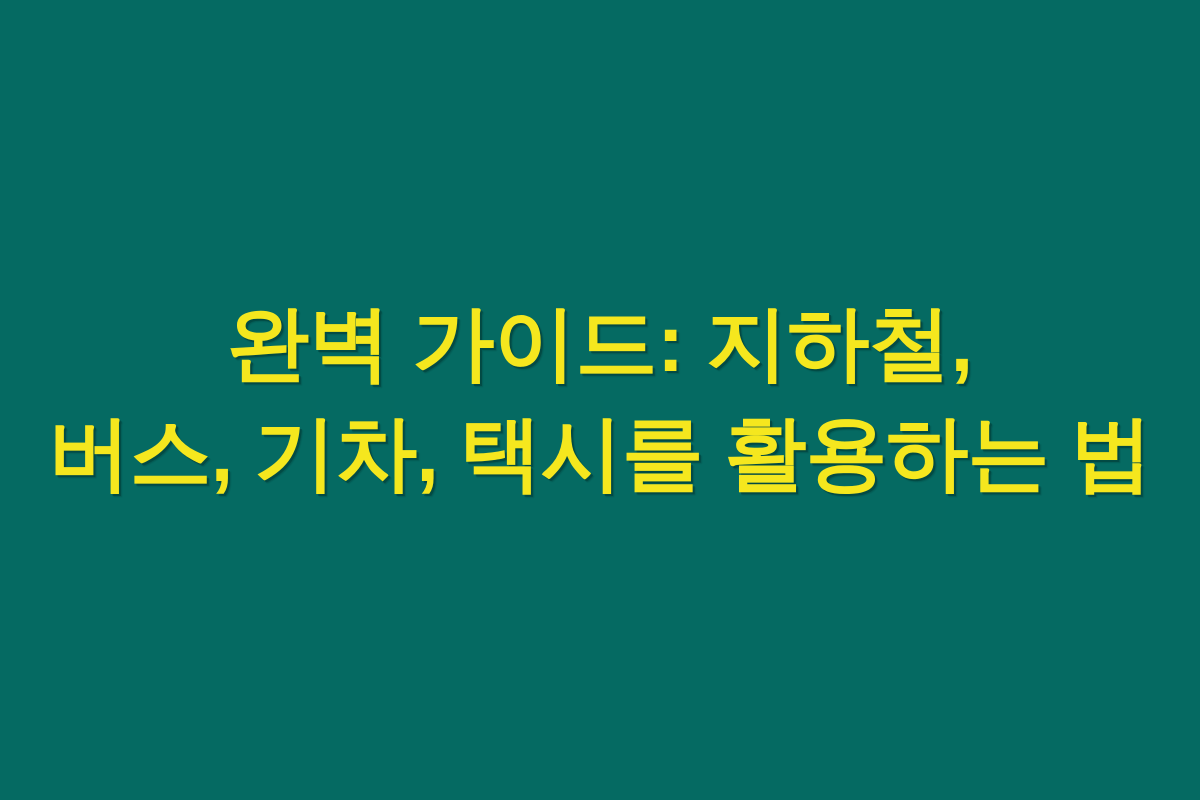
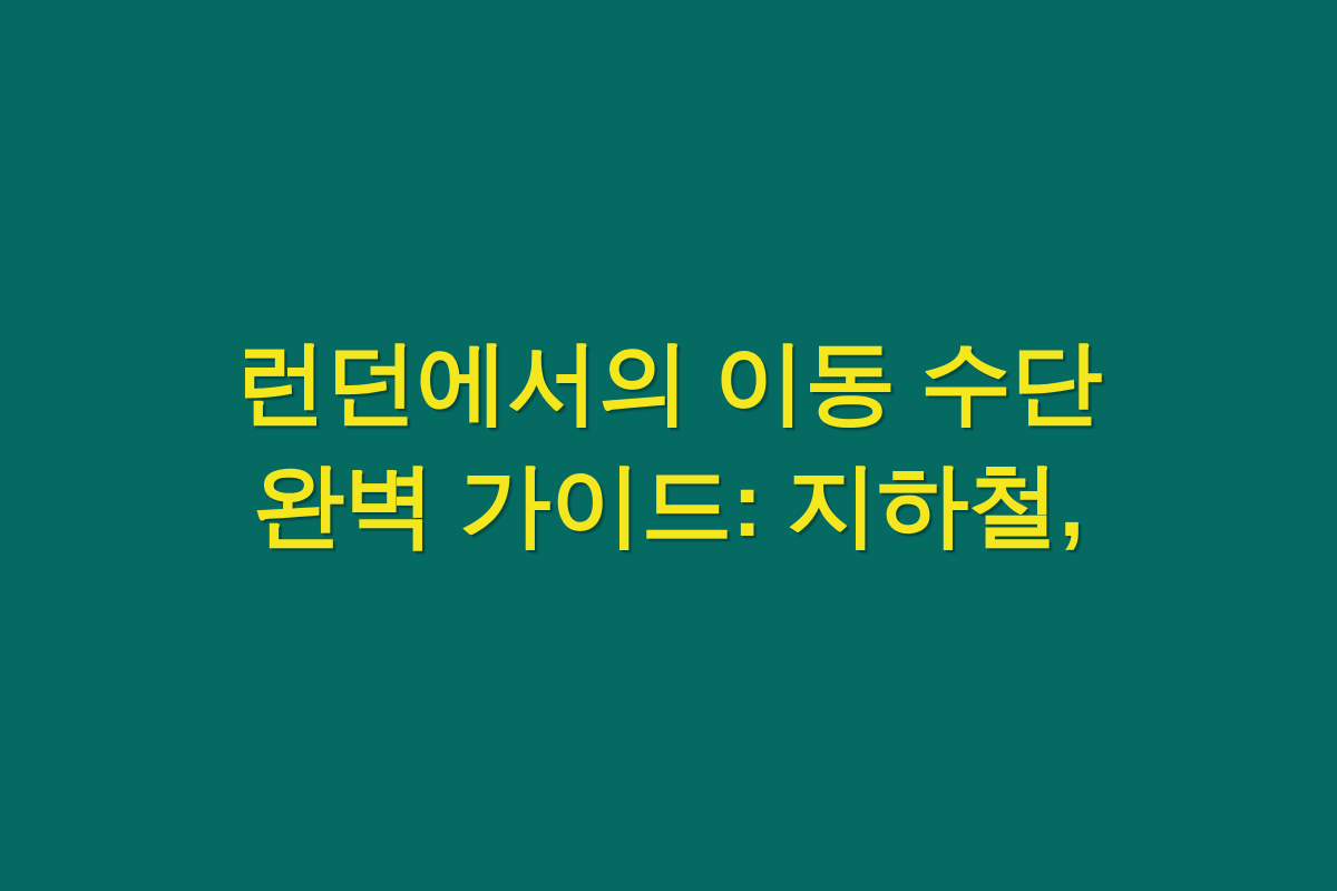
+ 런던에서의 이동 수단
  완벽 가이드: 지하철,
- 버스, 기차, 택시를 활용하는 법
